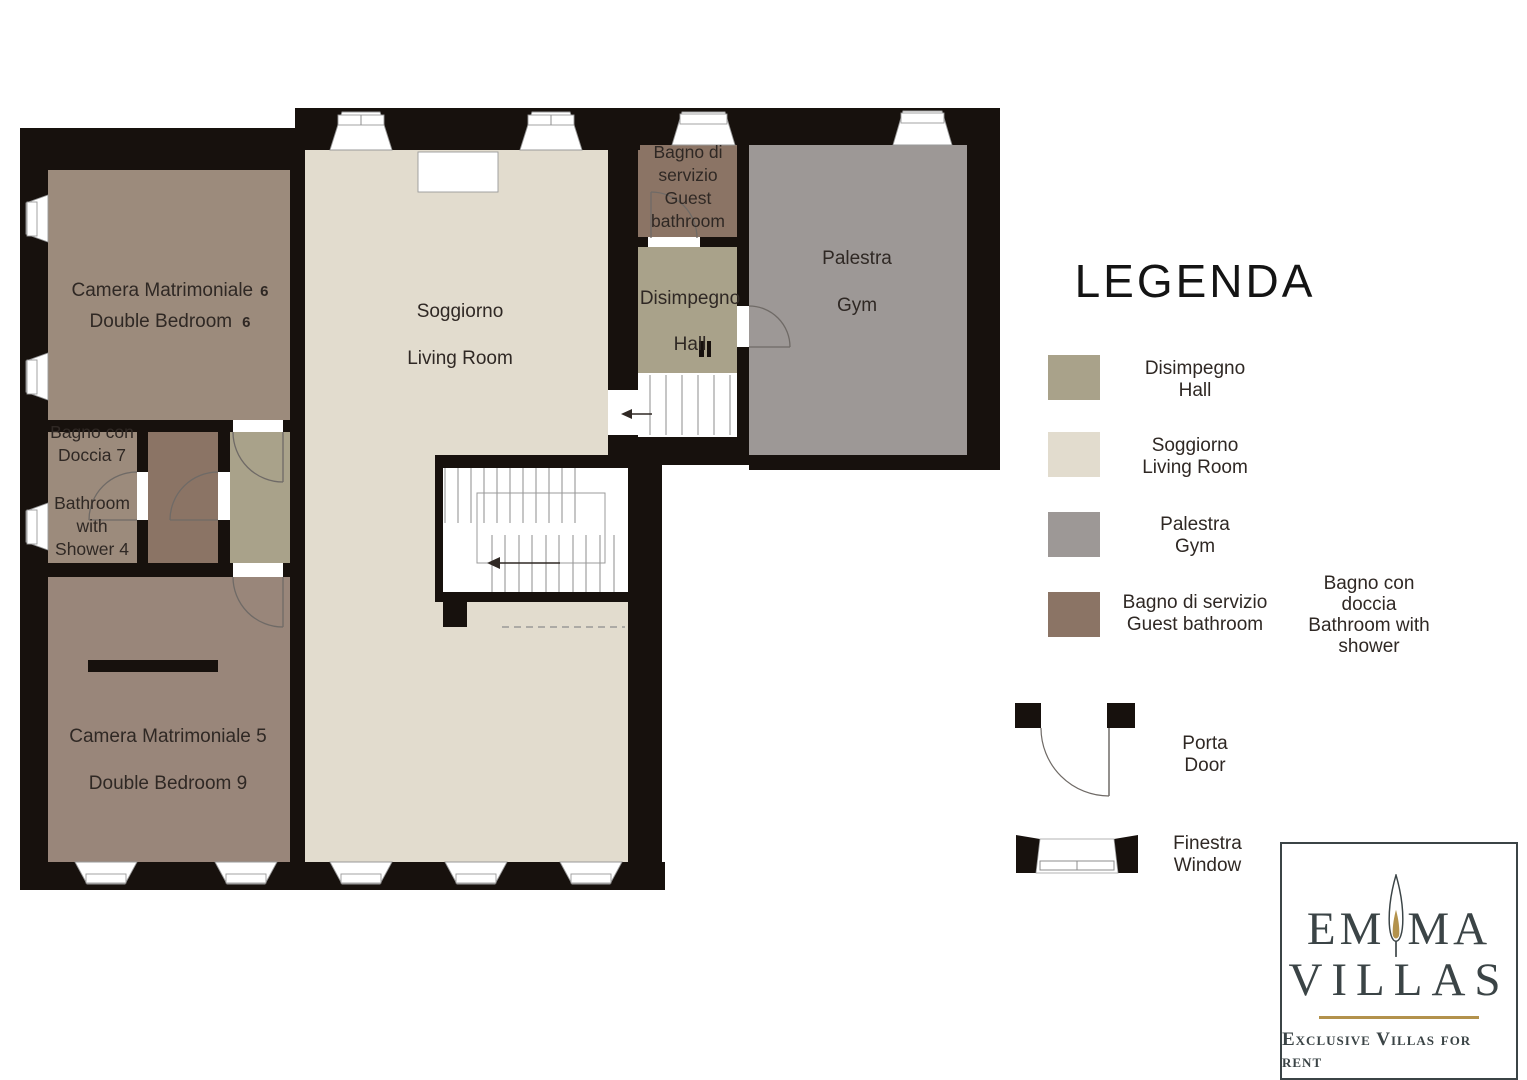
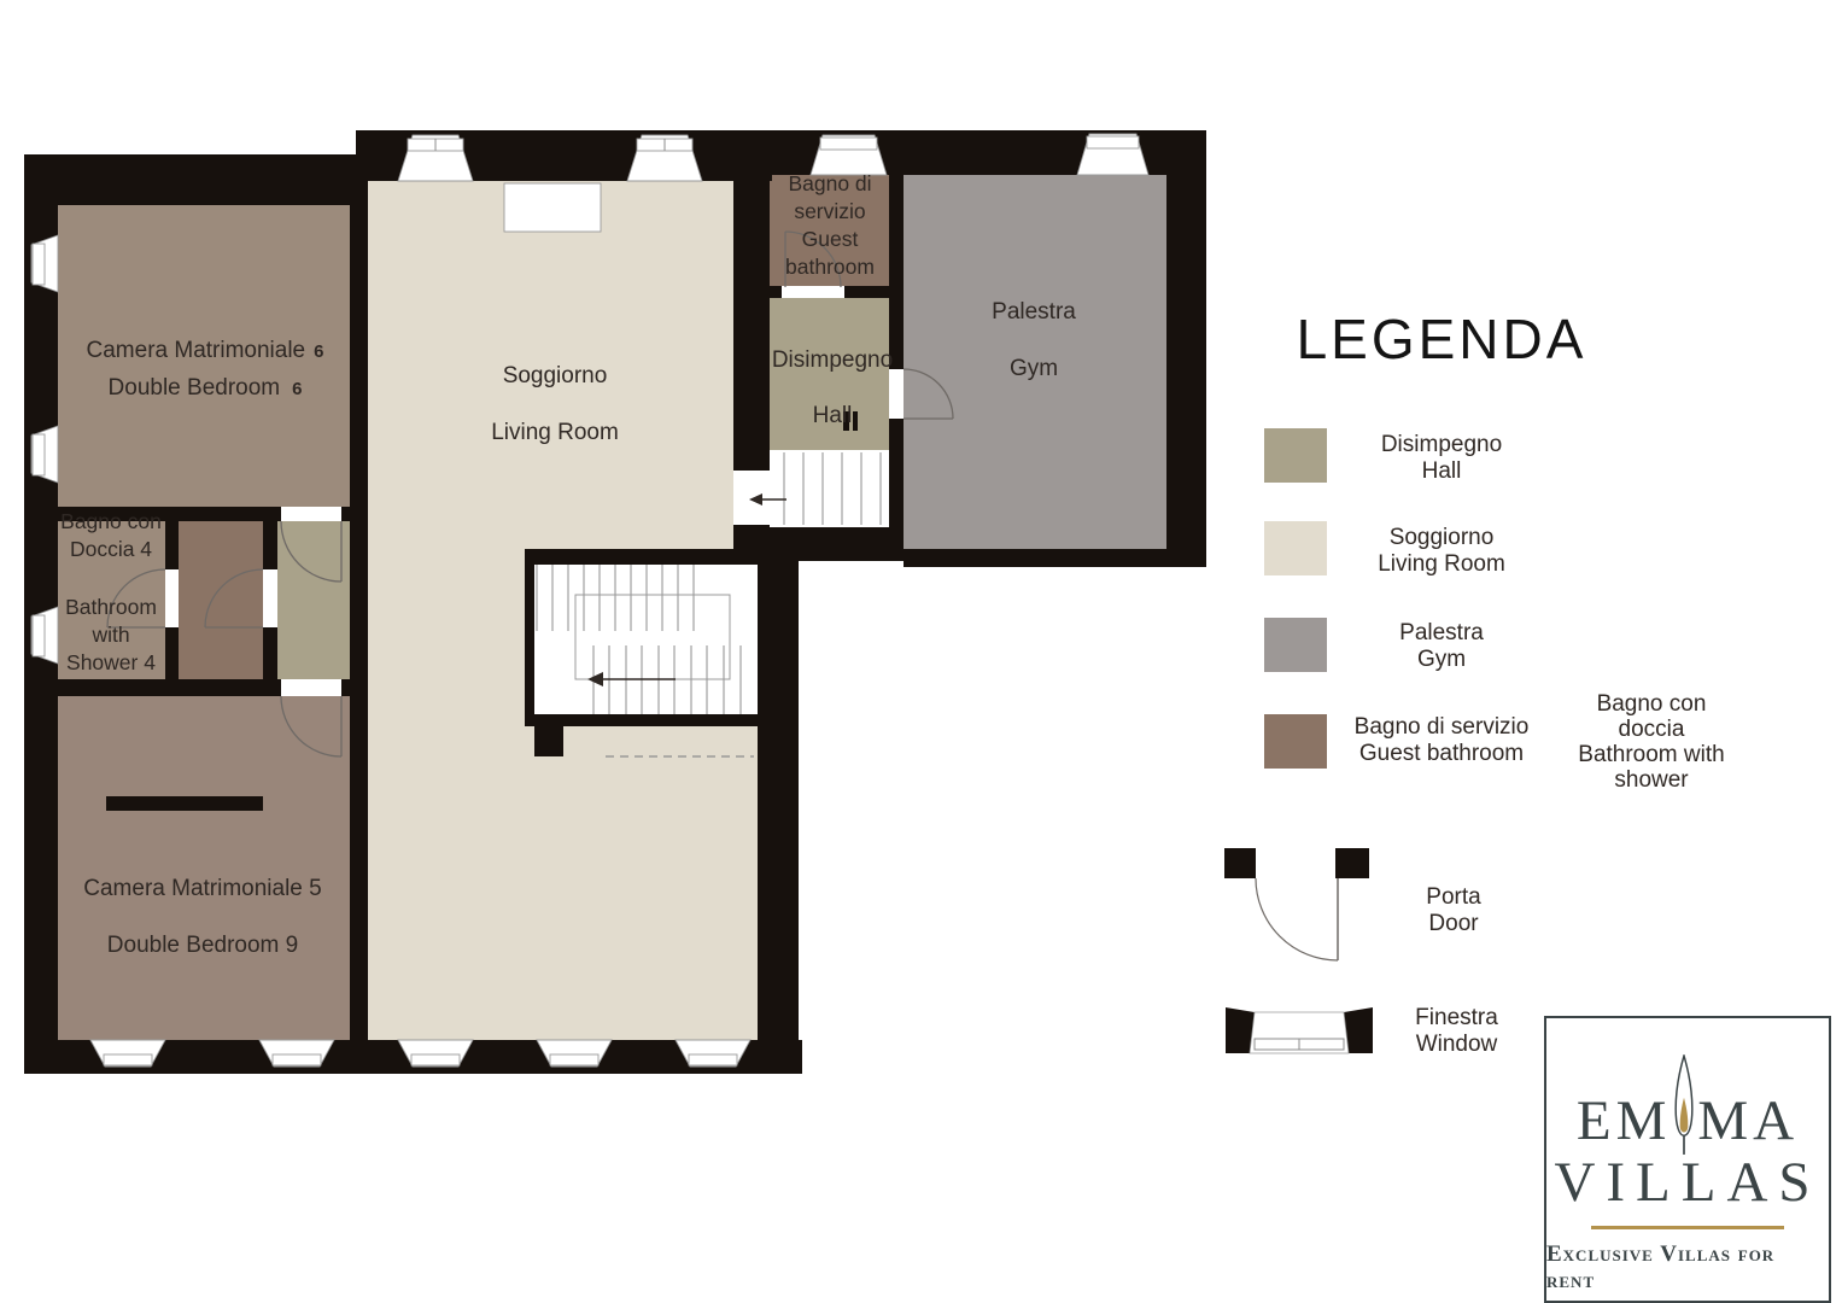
  Camera Matrimoniale 6
  Double Bedroom 6
  Soggiorno
  Living Room
  Bagno di
  servizio
  Guest
  bathroom
  Disimpegno
  Hall
  Palestra
  Gym
  Bagno con
- Doccia 7
+ Doccia 4
  Bathroom
  with
  Shower 4
  Camera Matrimoniale 5
  Double Bedroom 9
  LEGENDA
  Disimpegno
  Hall
  Soggiorno
  Living Room
  Palestra
  Gym
  Bagno di servizio
  Guest bathroom
  Bagno con
  doccia
  Bathroom with
  shower
  Porta
  Door
  Finestra
  Window
  EM
  MA
  VILLAS
  Exclusive Villas for rent
